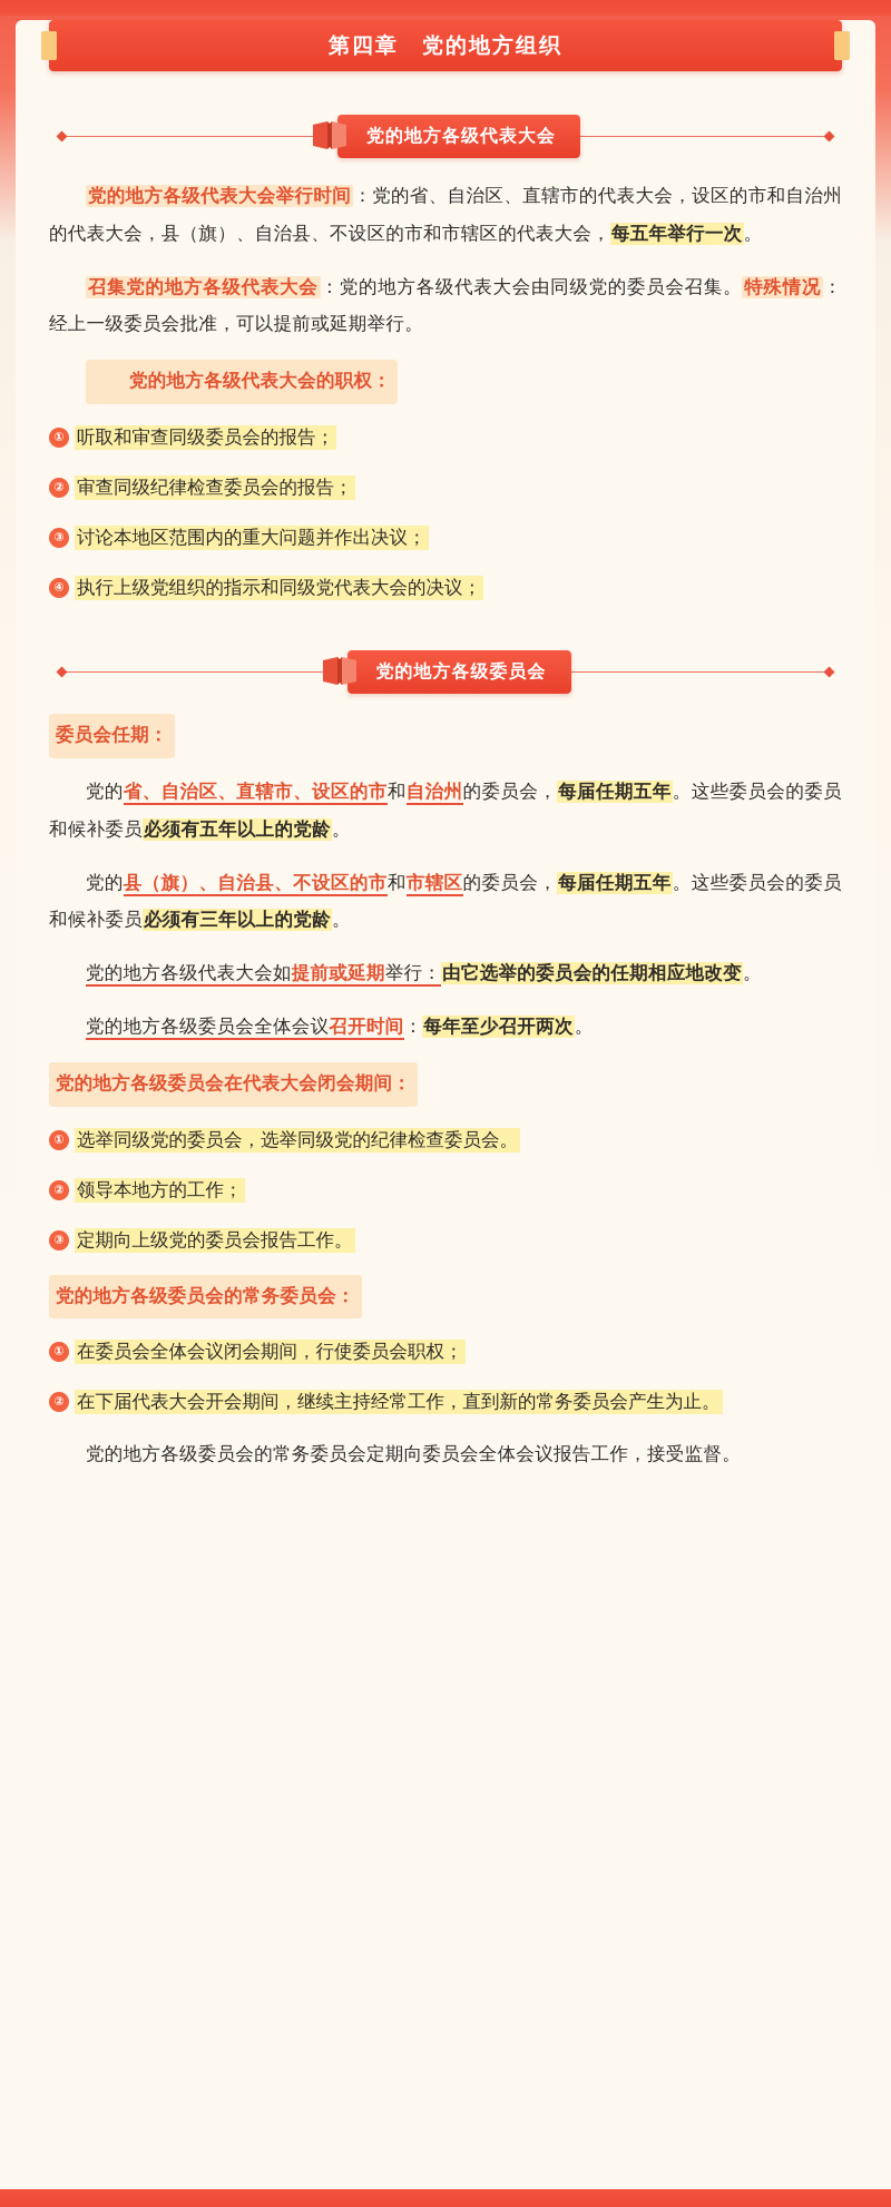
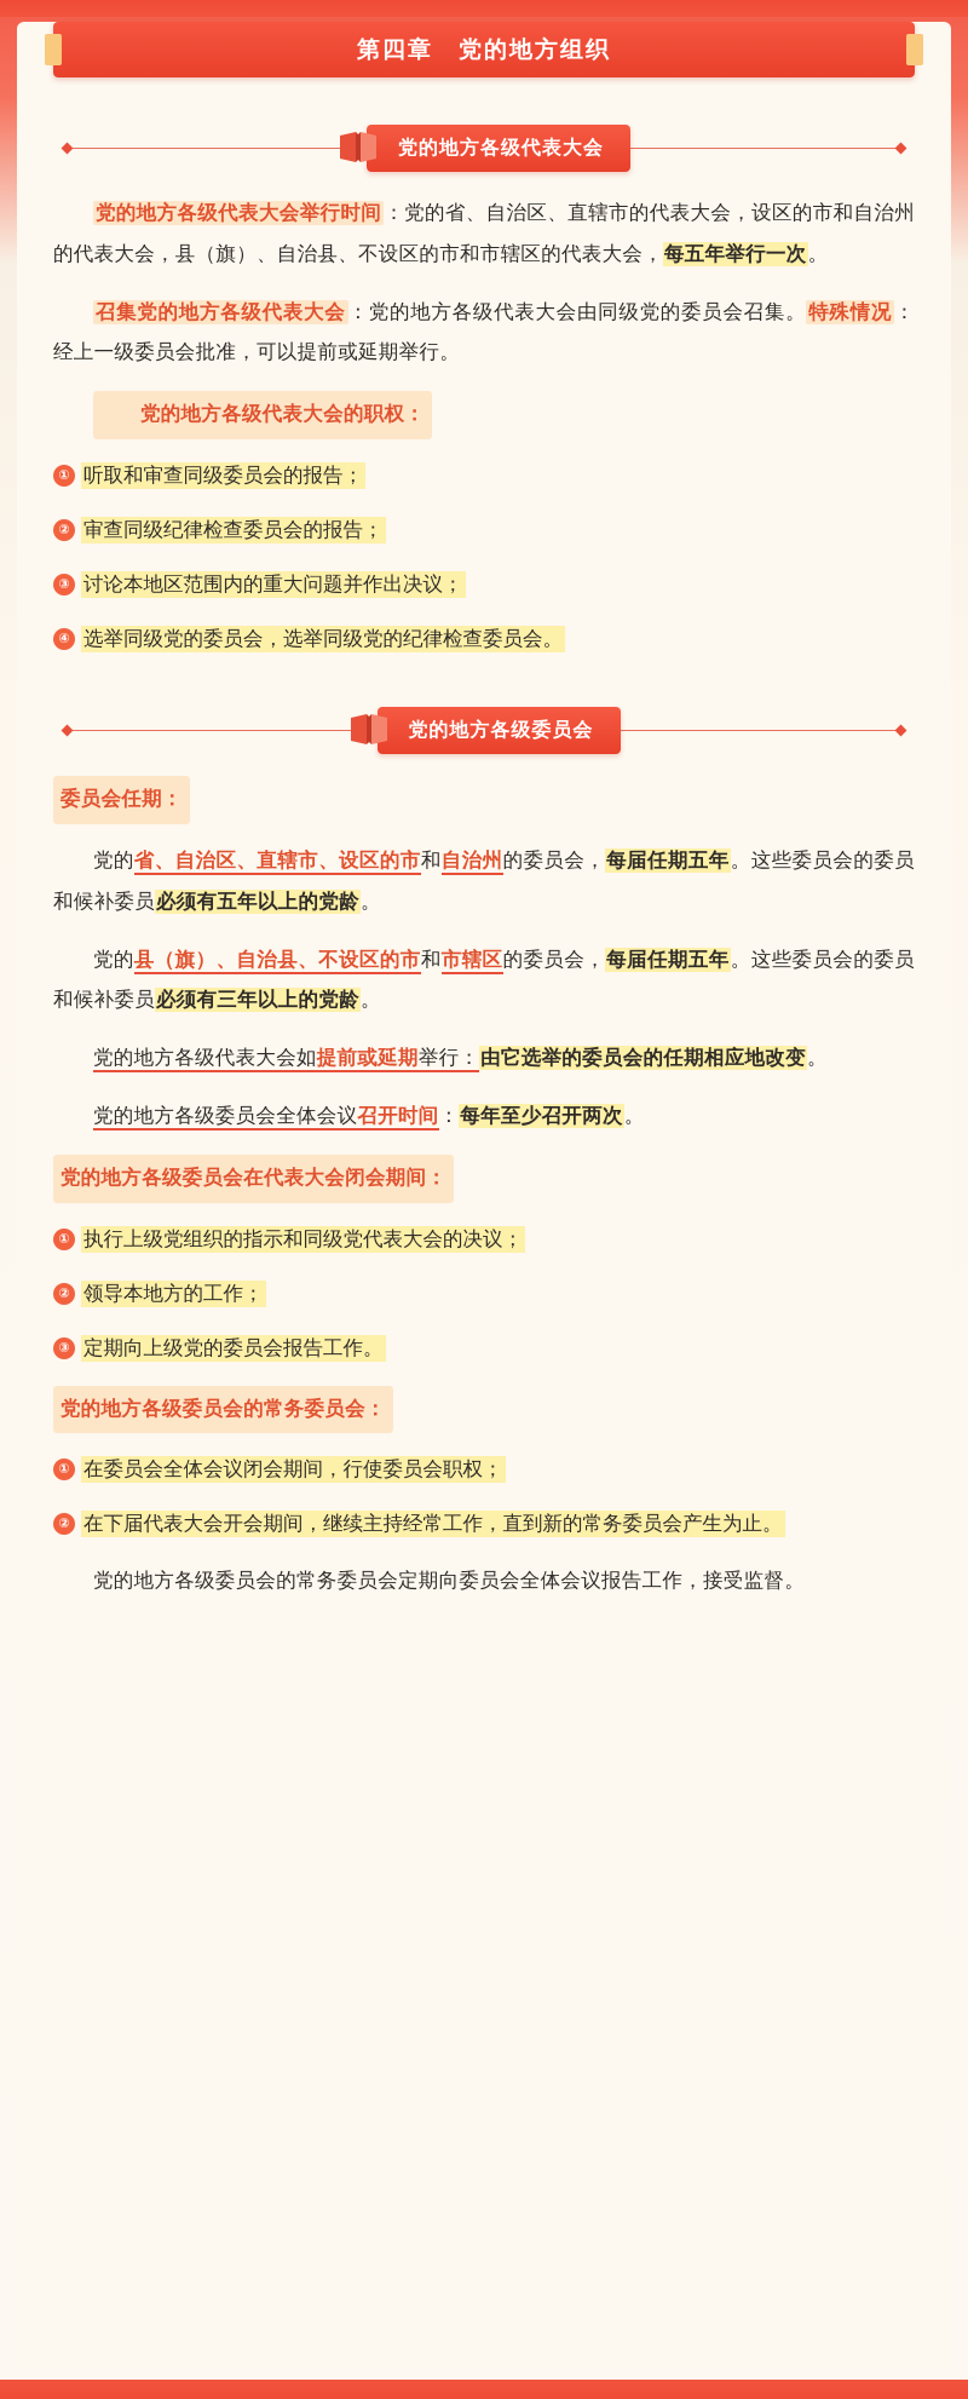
  第四章 党的地方组织
  党的地方各级代表大会
  党的地方各级代表大会举行时间：党的省、自治区、直辖市的代表大会，设区的市和自治州的代表大会，县（旗）、自治县、不设区的市和市辖区的代表大会，每五年举行一次。
  召集党的地方各级代表大会：党的地方各级代表大会由同级党的委员会召集。特殊情况：经上一级委员会批准，可以提前或延期举行。
  党的地方各级代表大会的职权：
  ① 听取和审查同级委员会的报告；
  ② 审查同级纪律检查委员会的报告；
  ③ 讨论本地区范围内的重大问题并作出决议；
- ④ 执行上级党组织的指示和同级党代表大会的决议；
+ ④ 选举同级党的委员会，选举同级党的纪律检查委员会。
  党的地方各级委员会
  委员会任期：
  党的省、自治区、直辖市、设区的市和自治州的委员会，每届任期五年。这些委员会的委员和候补委员必须有五年以上的党龄。
  党的县（旗）、自治县、不设区的市和市辖区的委员会，每届任期五年。这些委员会的委员和候补委员必须有三年以上的党龄。
  党的地方各级代表大会如提前或延期举行：由它选举的委员会的任期相应地改变。
  党的地方各级委员会全体会议召开时间：每年至少召开两次。
  党的地方各级委员会在代表大会闭会期间：
- ① 选举同级党的委员会，选举同级党的纪律检查委员会。
+ ① 执行上级党组织的指示和同级党代表大会的决议；
  ② 领导本地方的工作；
  ③ 定期向上级党的委员会报告工作。
  党的地方各级委员会的常务委员会：
  ① 在委员会全体会议闭会期间，行使委员会职权；
  ② 在下届代表大会开会期间，继续主持经常工作，直到新的常务委员会产生为止。
  党的地方各级委员会的常务委员会定期向委员会全体会议报告工作，接受监督。
